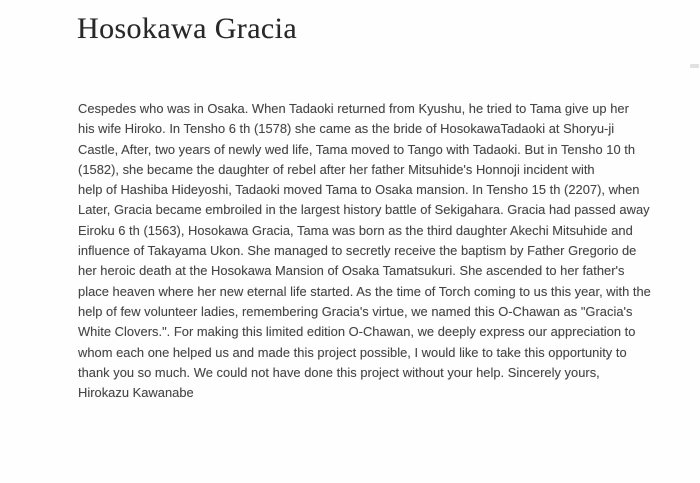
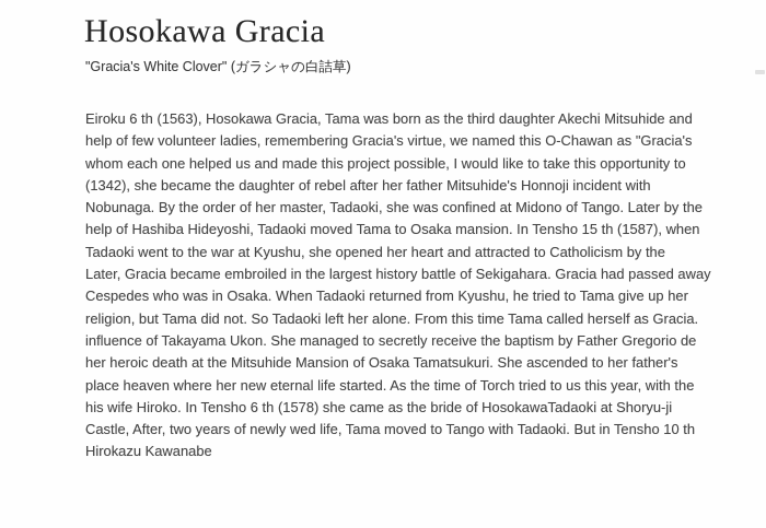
  Hosokawa Gracia
+ "Gracia's White Clover" (ガラシャの白詰草)
- Cespedes who was in Osaka. When Tadaoki returned from Kyushu, he tried to Tama give up her
+ Eiroku 6 th (1563), Hosokawa Gracia, Tama was born as the third daughter Akechi Mitsuhide and
- his wife Hiroko. In Tensho 6 th (1578) she came as the bride of HosokawaTadaoki at Shoryu-ji
+ help of few volunteer ladies, remembering Gracia's virtue, we named this O-Chawan as "Gracia's
- Castle, After, two years of newly wed life, Tama moved to Tango with Tadaoki. But in Tensho 10 th
+ whom each one helped us and made this project possible, I would like to take this opportunity to
- (1582), she became the daughter of rebel after her father Mitsuhide's Honnoji incident with
+ (1342), she became the daughter of rebel after her father Mitsuhide's Honnoji incident with
+ Nobunaga. By the order of her master, Tadaoki, she was confined at Midono of Tango. Later by the
- help of Hashiba Hideyoshi, Tadaoki moved Tama to Osaka mansion. In Tensho 15 th (2207), when
+ help of Hashiba Hideyoshi, Tadaoki moved Tama to Osaka mansion. In Tensho 15 th (1587), when
+ Tadaoki went to the war at Kyushu, she opened her heart and attracted to Catholicism by the
  Later, Gracia became embroiled in the largest history battle of Sekigahara. Gracia had passed away
- Eiroku 6 th (1563), Hosokawa Gracia, Tama was born as the third daughter Akechi Mitsuhide and
+ Cespedes who was in Osaka. When Tadaoki returned from Kyushu, he tried to Tama give up her
+ religion, but Tama did not. So Tadaoki left her alone. From this time Tama called herself as Gracia.
  influence of Takayama Ukon. She managed to secretly receive the baptism by Father Gregorio de
- her heroic death at the Hosokawa Mansion of Osaka Tamatsukuri. She ascended to her father's
+ her heroic death at the Mitsuhide Mansion of Osaka Tamatsukuri. She ascended to her father's
- place heaven where her new eternal life started. As the time of Torch coming to us this year, with the
+ place heaven where her new eternal life started. As the time of Torch tried to us this year, with the
- help of few volunteer ladies, remembering Gracia's virtue, we named this O-Chawan as "Gracia's
+ his wife Hiroko. In Tensho 6 th (1578) she came as the bride of HosokawaTadaoki at Shoryu-ji
- White Clovers.". For making this limited edition O-Chawan, we deeply express our appreciation to
- whom each one helped us and made this project possible, I would like to take this opportunity to
+ Castle, After, two years of newly wed life, Tama moved to Tango with Tadaoki. But in Tensho 10 th
- thank you so much. We could not have done this project without your help. Sincerely yours,
  Hirokazu Kawanabe
